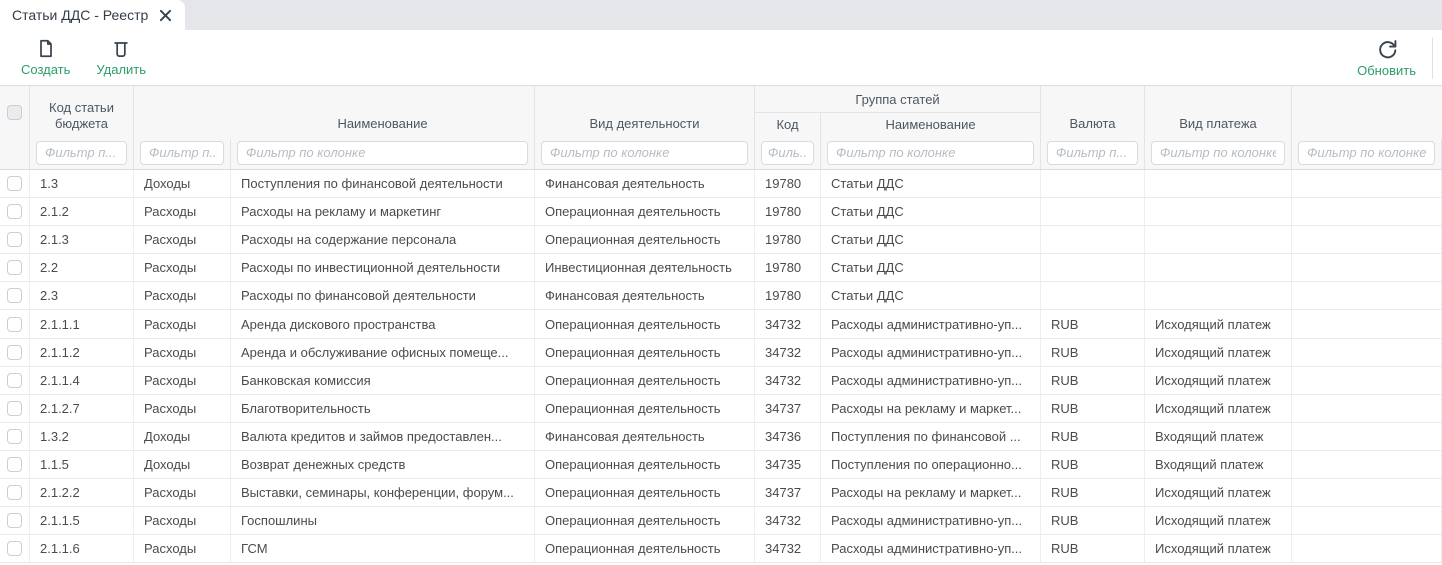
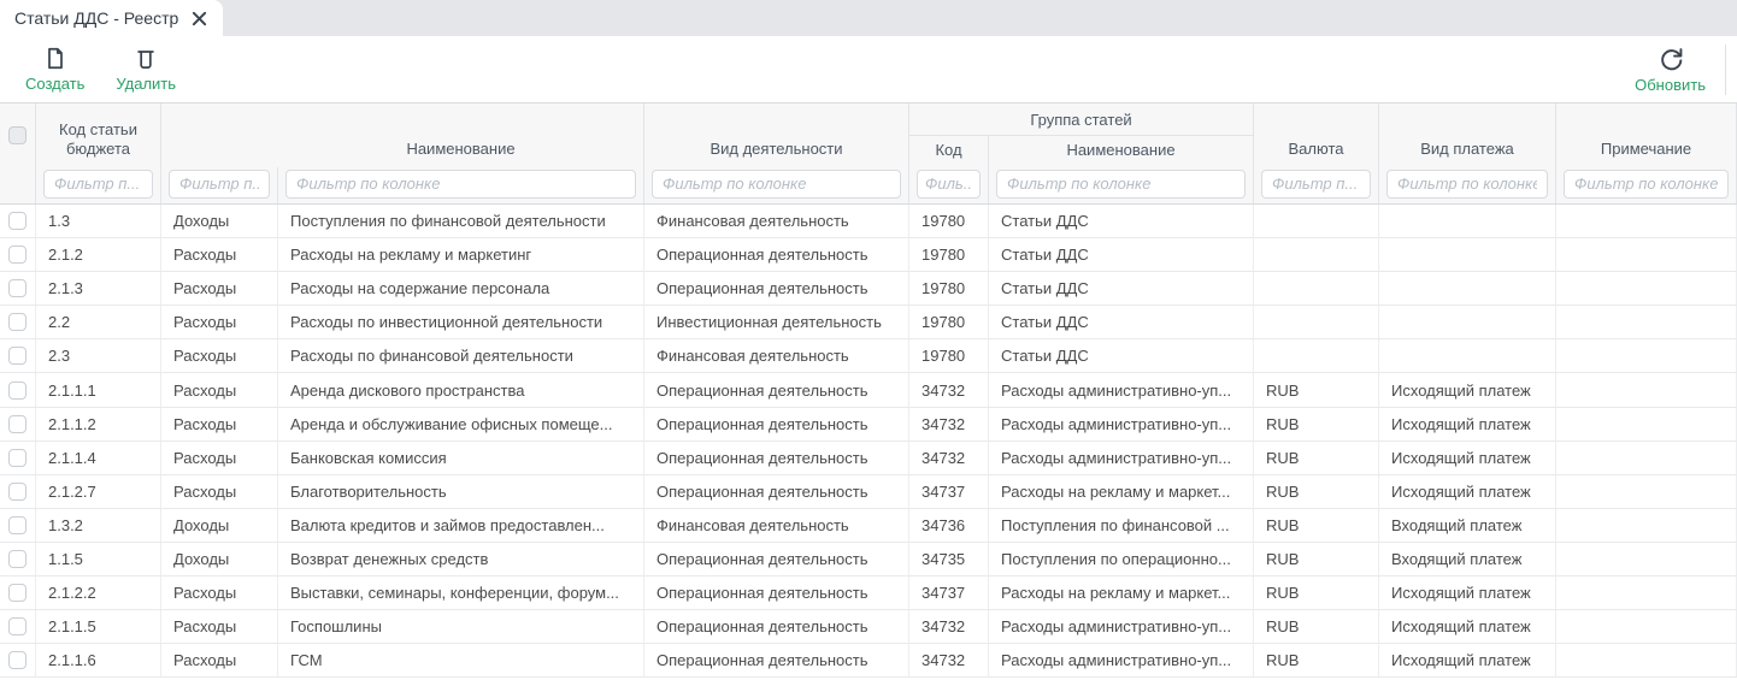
  Статьи ДДС - Реестр
  Создать
  Удалить
  Обновить
  Код статьи бюджета
  Наименование
  Вид деятельности
  Группа статей
  Код
  Наименование
  Валюта
  Вид платежа
+ Примечание
  Фильтр п...
  Фильтр п..
  Фильтр по колонке
  Фильтр по колонке
  Филь..
  Фильтр по колонке
  Фильтр п...
  Фильтр по колонке
  Фильтр по колонке
  1.3
  Доходы
  Поступления по финансовой деятельности
  Финансовая деятельность
  19780
  Статьи ДДС
  2.1.2
  Расходы
  Расходы на рекламу и маркетинг
  Операционная деятельность
  19780
  Статьи ДДС
  2.1.3
  Расходы
  Расходы на содержание персонала
  Операционная деятельность
  19780
  Статьи ДДС
  2.2
  Расходы
  Расходы по инвестиционной деятельности
  Инвестиционная деятельность
  19780
  Статьи ДДС
  2.3
  Расходы
  Расходы по финансовой деятельности
  Финансовая деятельность
  19780
  Статьи ДДС
  2.1.1.1
  Расходы
  Аренда дискового пространства
  Операционная деятельность
  34732
  Расходы административно-уп...
  RUB
  Исходящий платеж
  2.1.1.2
  Расходы
  Аренда и обслуживание офисных помеще...
  Операционная деятельность
  34732
  Расходы административно-уп...
  RUB
  Исходящий платеж
  2.1.1.4
  Расходы
  Банковская комиссия
  Операционная деятельность
  34732
  Расходы административно-уп...
  RUB
  Исходящий платеж
  2.1.2.7
  Расходы
  Благотворительность
  Операционная деятельность
  34737
  Расходы на рекламу и маркет...
  RUB
  Исходящий платеж
  1.3.2
  Доходы
  Валюта кредитов и займов предоставлен...
  Финансовая деятельность
  34736
  Поступления по финансовой ...
  RUB
  Входящий платеж
  1.1.5
  Доходы
  Возврат денежных средств
  Операционная деятельность
  34735
  Поступления по операционно...
  RUB
  Входящий платеж
  2.1.2.2
  Расходы
  Выставки, семинары, конференции, форум...
  Операционная деятельность
  34737
  Расходы на рекламу и маркет...
  RUB
  Исходящий платеж
  2.1.1.5
  Расходы
  Госпошлины
  Операционная деятельность
  34732
  Расходы административно-уп...
  RUB
  Исходящий платеж
  2.1.1.6
  Расходы
  ГСМ
  Операционная деятельность
  34732
  Расходы административно-уп...
  RUB
  Исходящий платеж
